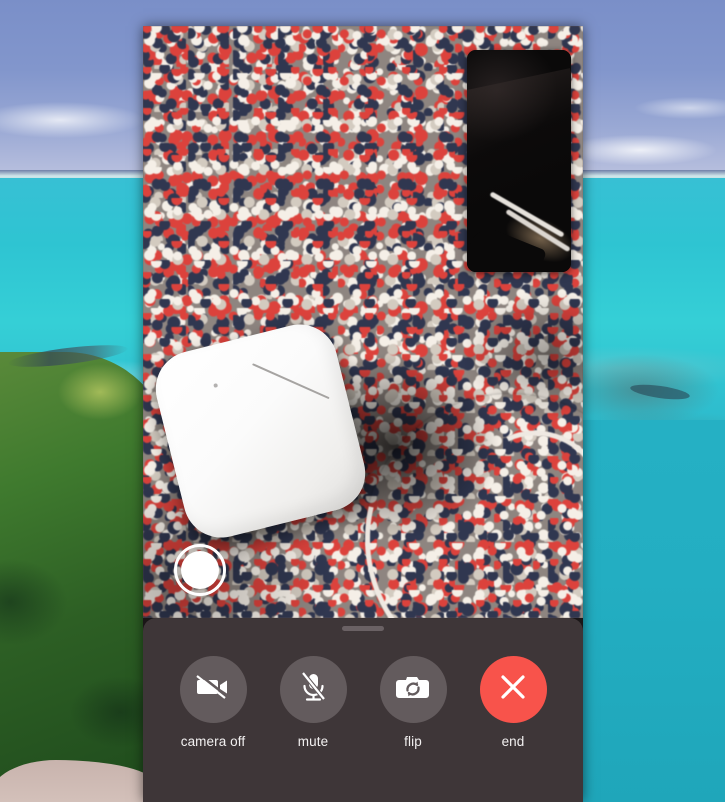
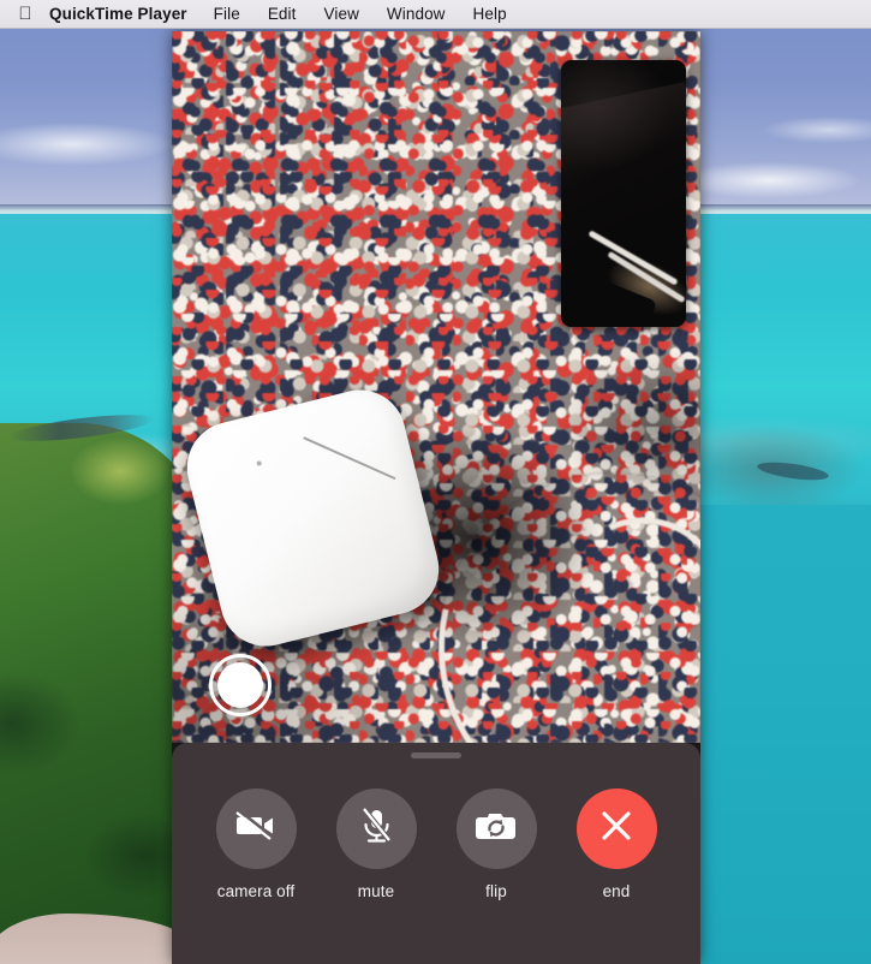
+ 
+ QuickTime Player
+ File
+ Edit
+ View
+ Window
+ Help
  camera off
  mute
  flip
  end
